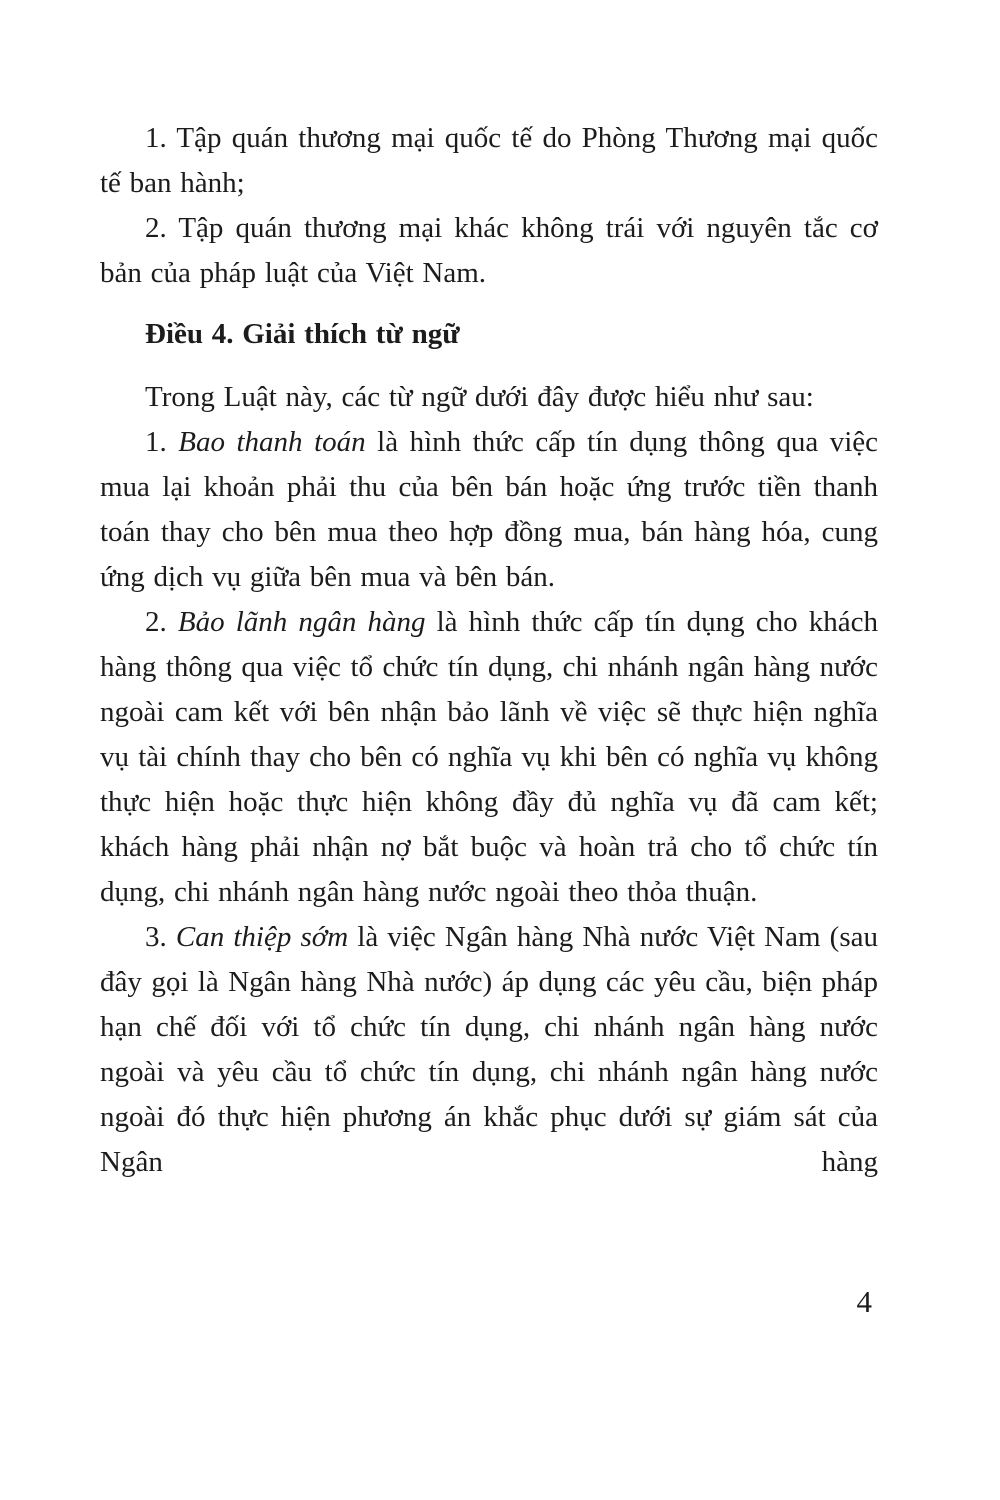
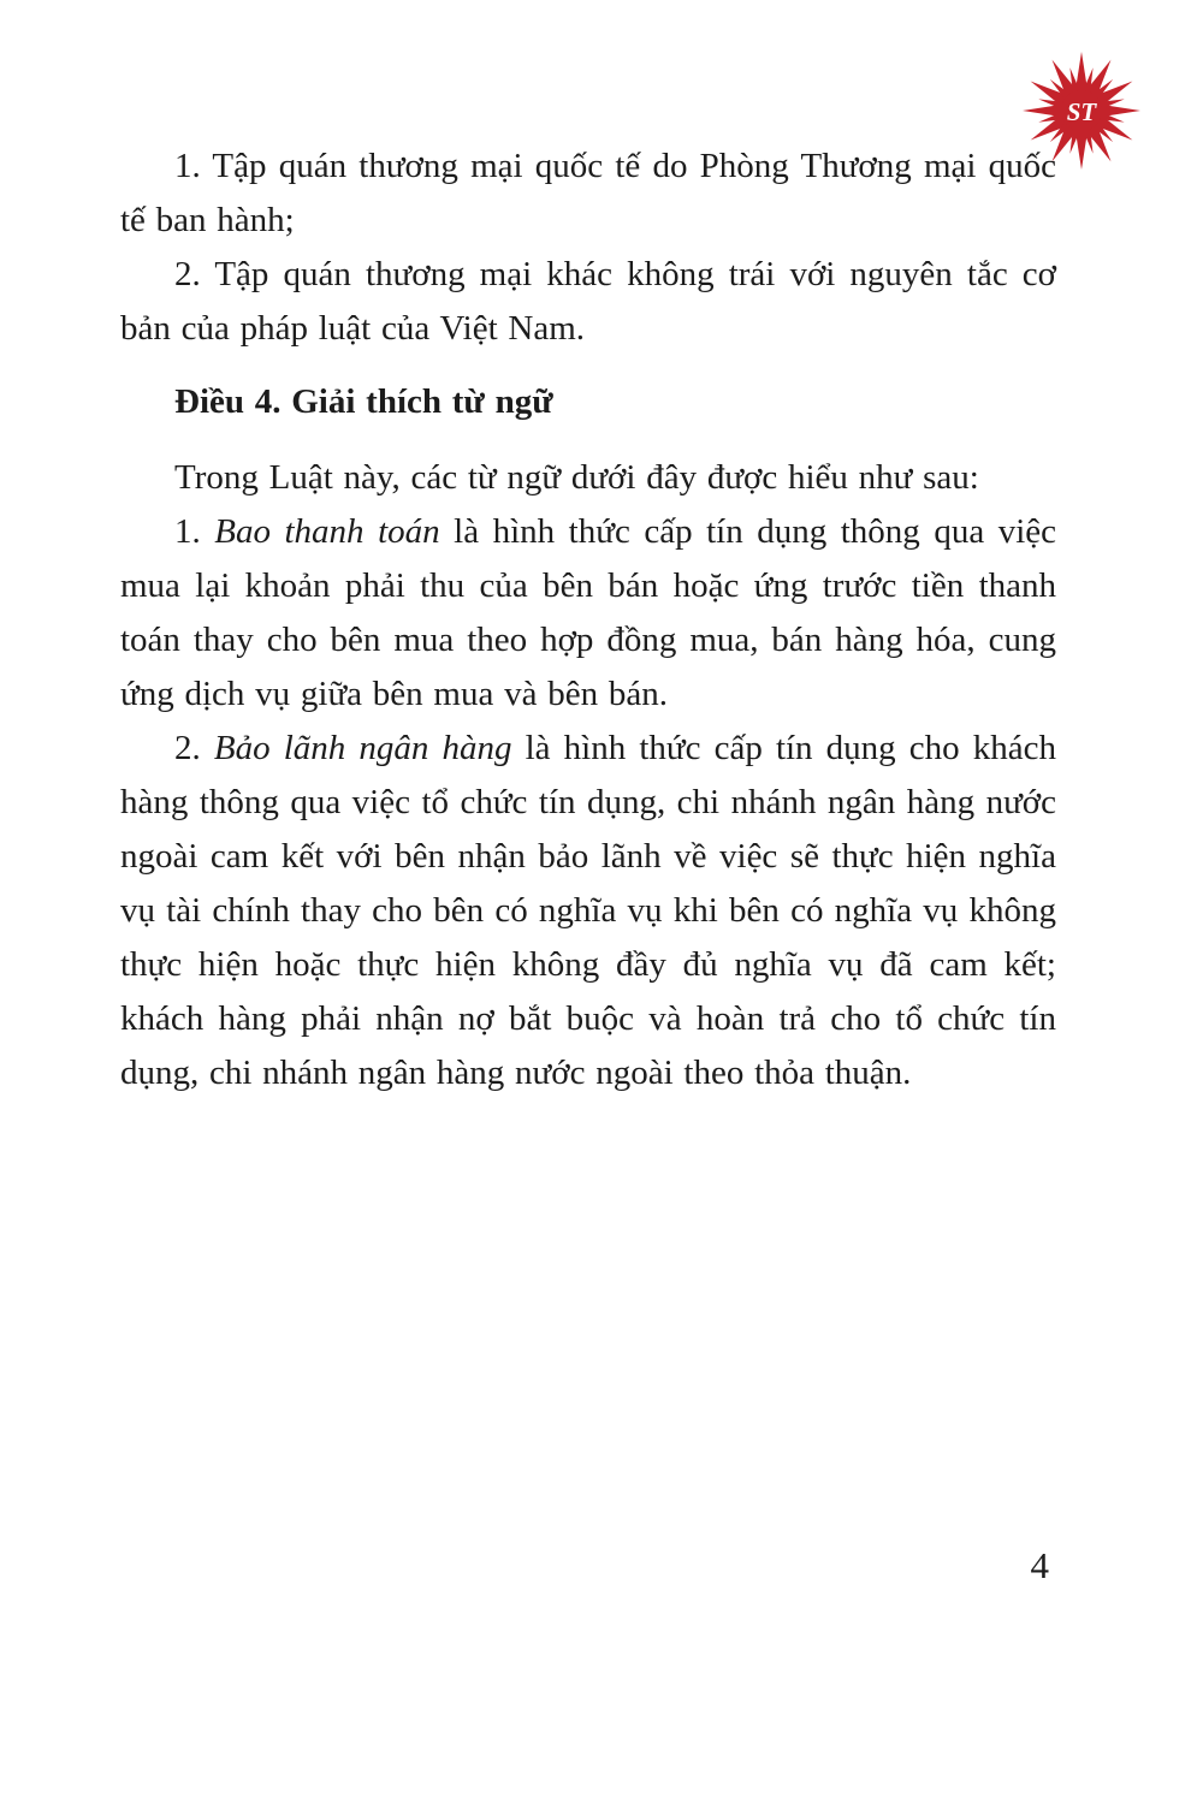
+ ST
  1. Tập quán thương mại quốc tế do Phòng Thương mại quốc tế ban hành;
  2. Tập quán thương mại khác không trái với nguyên tắc cơ bản của pháp luật của Việt Nam.
  Điều 4. Giải thích từ ngữ
  Trong Luật này, các từ ngữ dưới đây được hiểu như sau:
  1. Bao thanh toán là hình thức cấp tín dụng thông qua việc mua lại khoản phải thu của bên bán hoặc ứng trước tiền thanh toán thay cho bên mua theo hợp đồng mua, bán hàng hóa, cung ứng dịch vụ giữa bên mua và bên bán.
  2. Bảo lãnh ngân hàng là hình thức cấp tín dụng cho khách hàng thông qua việc tổ chức tín dụng, chi nhánh ngân hàng nước ngoài cam kết với bên nhận bảo lãnh về việc sẽ thực hiện nghĩa vụ tài chính thay cho bên có nghĩa vụ khi bên có nghĩa vụ không thực hiện hoặc thực hiện không đầy đủ nghĩa vụ đã cam kết; khách hàng phải nhận nợ bắt buộc và hoàn trả cho tổ chức tín dụng, chi nhánh ngân hàng nước ngoài theo thỏa thuận.
- 3. Can thiệp sớm là việc Ngân hàng Nhà nước Việt Nam (sau đây gọi là Ngân hàng Nhà nước) áp dụng các yêu cầu, biện pháp hạn chế đối với tổ chức tín dụng, chi nhánh ngân hàng nước ngoài và yêu cầu tổ chức tín dụng, chi nhánh ngân hàng nước ngoài đó thực hiện phương án khắc phục dưới sự giám sát của Ngân hàng
  4
